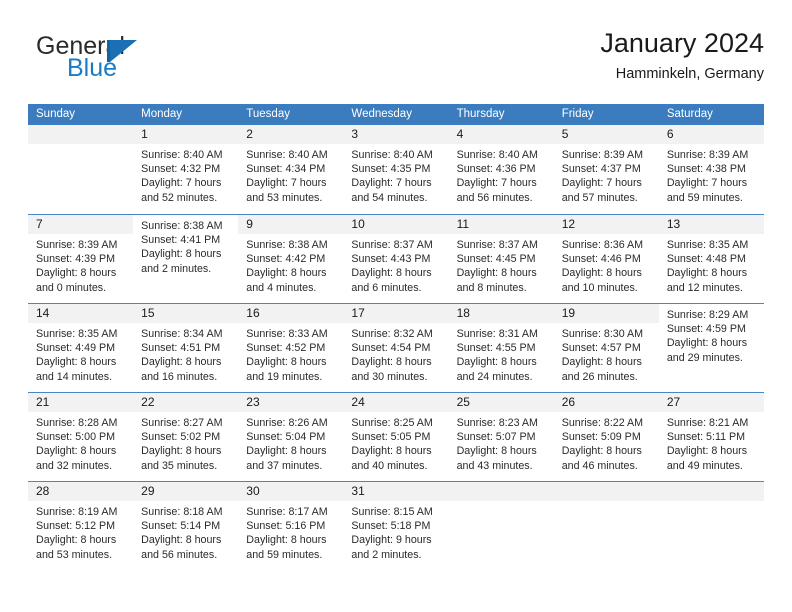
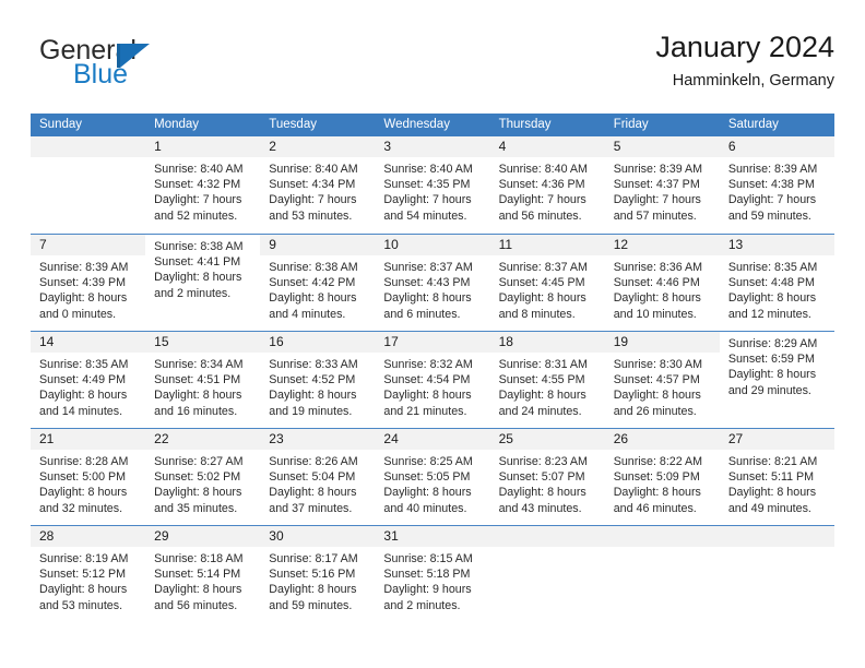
  General
  Blue
  January 2024
  Hamminkeln, Germany
  Sunday
  Monday
  Tuesday
  Wednesday
  Thursday
  Friday
  Saturday
  1
  Sunrise: 8:40 AM
  Sunset: 4:32 PM
  Daylight: 7 hours
  and 52 minutes.
  2
  Sunrise: 8:40 AM
  Sunset: 4:34 PM
  Daylight: 7 hours
  and 53 minutes.
  3
  Sunrise: 8:40 AM
  Sunset: 4:35 PM
  Daylight: 7 hours
  and 54 minutes.
  4
  Sunrise: 8:40 AM
  Sunset: 4:36 PM
  Daylight: 7 hours
  and 56 minutes.
  5
  Sunrise: 8:39 AM
  Sunset: 4:37 PM
  Daylight: 7 hours
  and 57 minutes.
  6
  Sunrise: 8:39 AM
  Sunset: 4:38 PM
  Daylight: 7 hours
  and 59 minutes.
  7
  Sunrise: 8:39 AM
  Sunset: 4:39 PM
  Daylight: 8 hours
  and 0 minutes.
  Sunrise: 8:38 AM
  Sunset: 4:41 PM
  Daylight: 8 hours
  and 2 minutes.
  9
  Sunrise: 8:38 AM
  Sunset: 4:42 PM
  Daylight: 8 hours
  and 4 minutes.
  10
  Sunrise: 8:37 AM
  Sunset: 4:43 PM
  Daylight: 8 hours
  and 6 minutes.
  11
  Sunrise: 8:37 AM
  Sunset: 4:45 PM
  Daylight: 8 hours
  and 8 minutes.
  12
  Sunrise: 8:36 AM
  Sunset: 4:46 PM
  Daylight: 8 hours
  and 10 minutes.
  13
  Sunrise: 8:35 AM
  Sunset: 4:48 PM
  Daylight: 8 hours
  and 12 minutes.
  14
  Sunrise: 8:35 AM
  Sunset: 4:49 PM
  Daylight: 8 hours
  and 14 minutes.
  15
  Sunrise: 8:34 AM
  Sunset: 4:51 PM
  Daylight: 8 hours
  and 16 minutes.
  16
  Sunrise: 8:33 AM
  Sunset: 4:52 PM
  Daylight: 8 hours
  and 19 minutes.
  17
  Sunrise: 8:32 AM
  Sunset: 4:54 PM
  Daylight: 8 hours
- and 30 minutes.
+ and 21 minutes.
  18
  Sunrise: 8:31 AM
  Sunset: 4:55 PM
  Daylight: 8 hours
  and 24 minutes.
  19
  Sunrise: 8:30 AM
  Sunset: 4:57 PM
  Daylight: 8 hours
  and 26 minutes.
  Sunrise: 8:29 AM
- Sunset: 4:59 PM
+ Sunset: 6:59 PM
  Daylight: 8 hours
  and 29 minutes.
  21
  Sunrise: 8:28 AM
  Sunset: 5:00 PM
  Daylight: 8 hours
  and 32 minutes.
  22
  Sunrise: 8:27 AM
  Sunset: 5:02 PM
  Daylight: 8 hours
  and 35 minutes.
  23
  Sunrise: 8:26 AM
  Sunset: 5:04 PM
  Daylight: 8 hours
  and 37 minutes.
  24
  Sunrise: 8:25 AM
  Sunset: 5:05 PM
  Daylight: 8 hours
  and 40 minutes.
  25
  Sunrise: 8:23 AM
  Sunset: 5:07 PM
  Daylight: 8 hours
  and 43 minutes.
  26
  Sunrise: 8:22 AM
  Sunset: 5:09 PM
  Daylight: 8 hours
  and 46 minutes.
  27
  Sunrise: 8:21 AM
  Sunset: 5:11 PM
  Daylight: 8 hours
  and 49 minutes.
  28
  Sunrise: 8:19 AM
  Sunset: 5:12 PM
  Daylight: 8 hours
  and 53 minutes.
  29
  Sunrise: 8:18 AM
  Sunset: 5:14 PM
  Daylight: 8 hours
  and 56 minutes.
  30
  Sunrise: 8:17 AM
  Sunset: 5:16 PM
  Daylight: 8 hours
  and 59 minutes.
  31
  Sunrise: 8:15 AM
  Sunset: 5:18 PM
  Daylight: 9 hours
  and 2 minutes.
